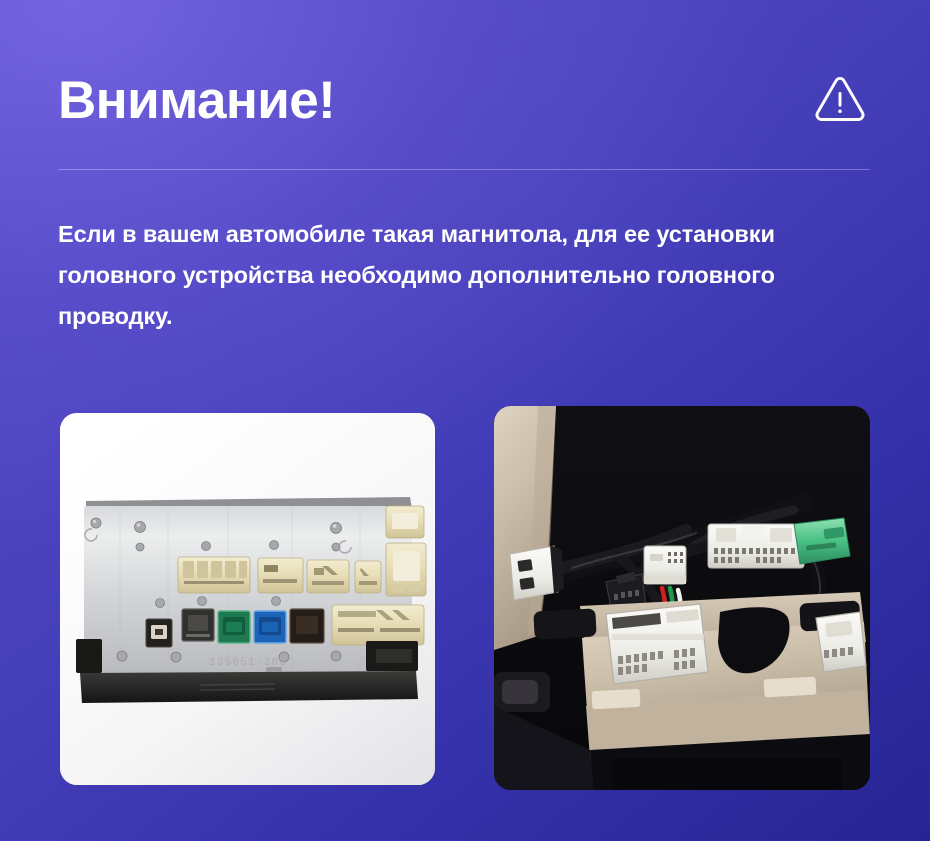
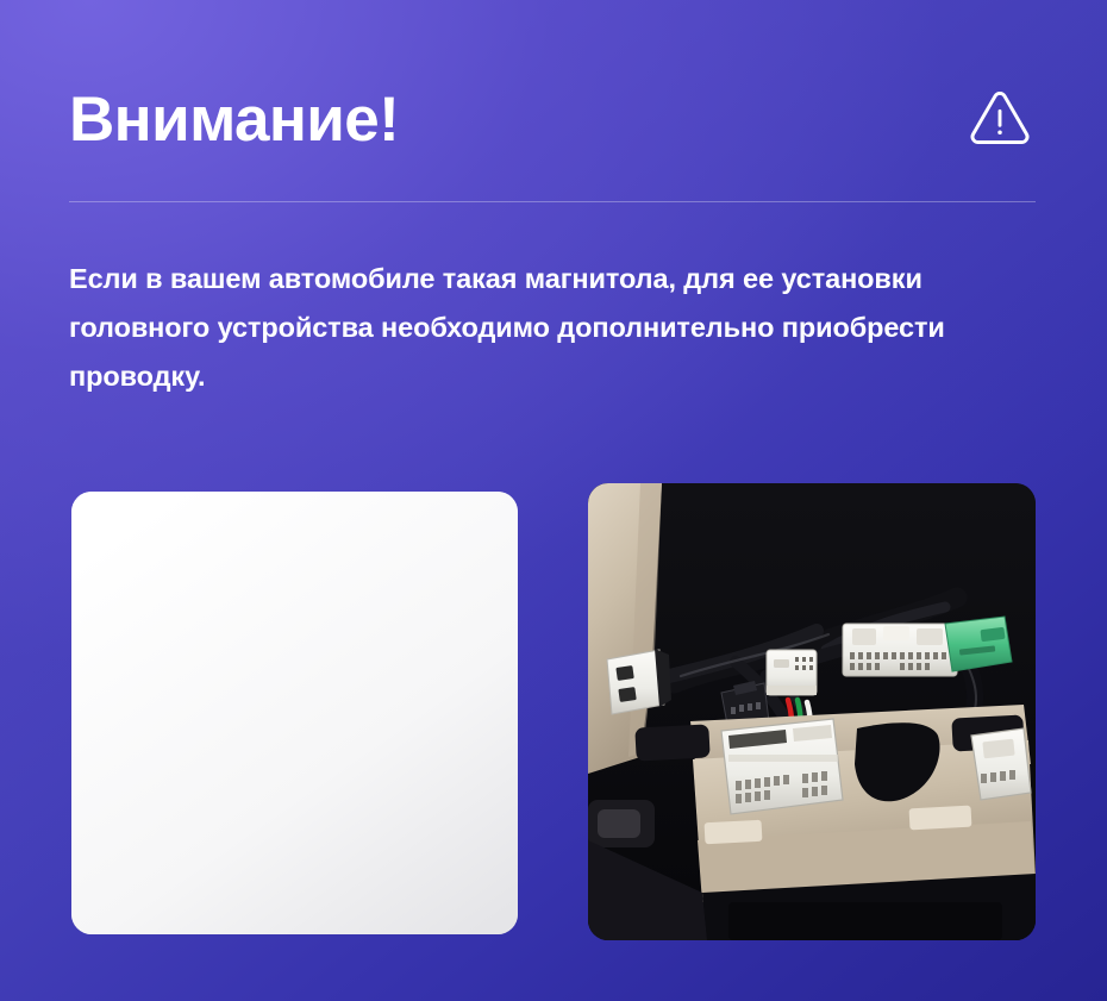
  Внимание!
- Если в вашем автомобиле такая магнитола, для ее установки головного устройства необходимо дополнительно головного проводку.
+ Если в вашем автомобиле такая магнитола, для ее установки головного устройства необходимо дополнительно приобрести проводку.
- 135651-388
